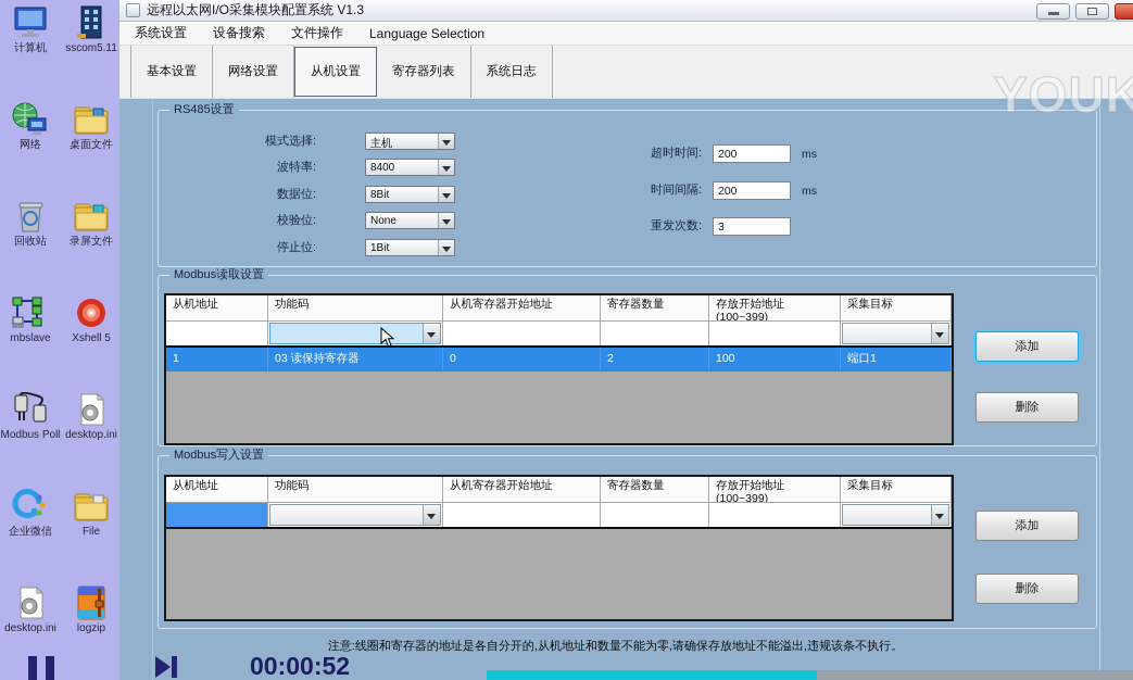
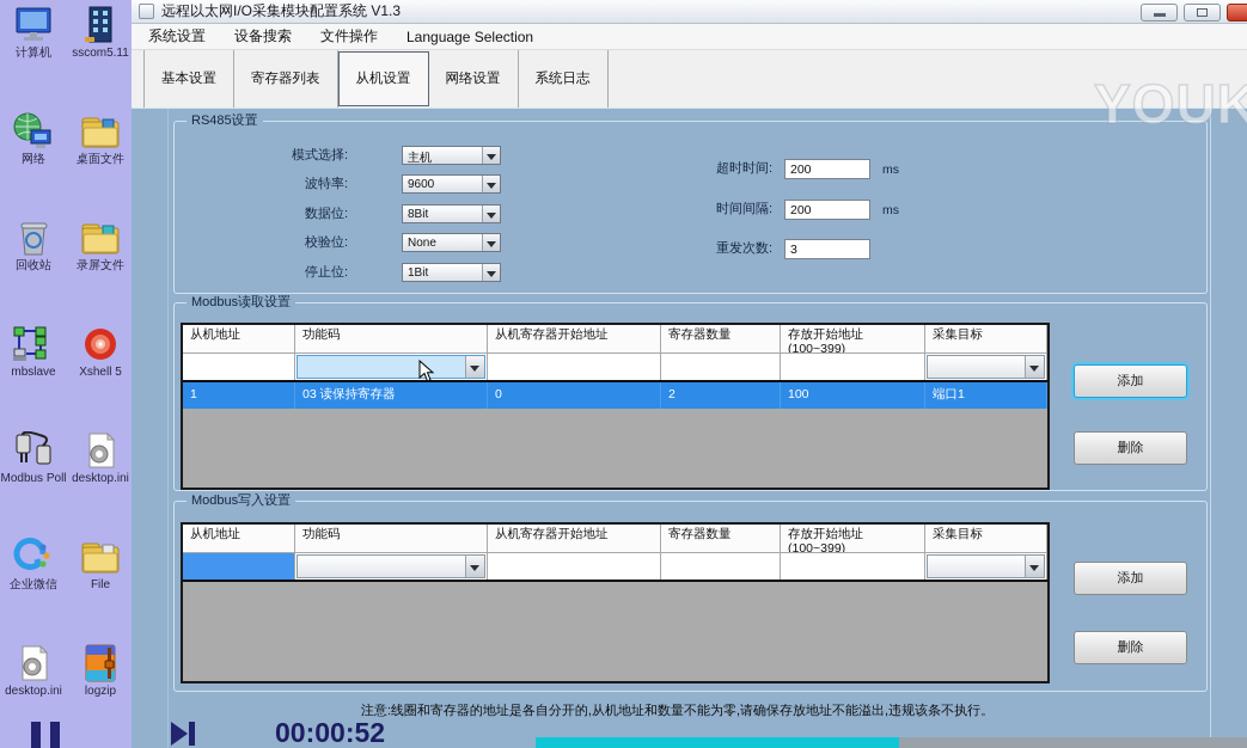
  计算机
  sscom5.11
  网络
  桌面文件
  回收站
  录屏文件
  mbslave
  Xshell 5
  Modbus Poll
  desktop.ini
  企业微信
  File
  desktop.ini
  logzip
  远程以太网I/O采集模块配置系统 V1.3
  系统设置
  设备搜索
  文件操作
  Language Selection
  基本设置
- 网络设置
+ 寄存器列表
  从机设置
- 寄存器列表
+ 网络设置
  系统日志
  RS485设置
  模式选择:
  主机
  波特率:
- 8400
+ 9600
  数据位:
  8Bit
  校验位:
  None
  停止位:
  1Bit
  超时时间:
  200
  ms
  时间间隔:
  200
  ms
  重发次数:
  3
  Modbus读取设置
  从机地址
  功能码
  从机寄存器开始地址
  寄存器数量
  存放开始地址
  (100~399)
  采集目标
  1
  03 读保持寄存器
  0
  2
  100
  端口1
  添加
  删除
  Modbus写入设置
  从机地址
  功能码
  从机寄存器开始地址
  寄存器数量
  存放开始地址
  (100~399)
  采集目标
  添加
  删除
  注意:线圈和寄存器的地址是各自分开的,从机地址和数量不能为零,请确保存放地址不能溢出,违规该条不执行。
  YOUK
  00:00:52
